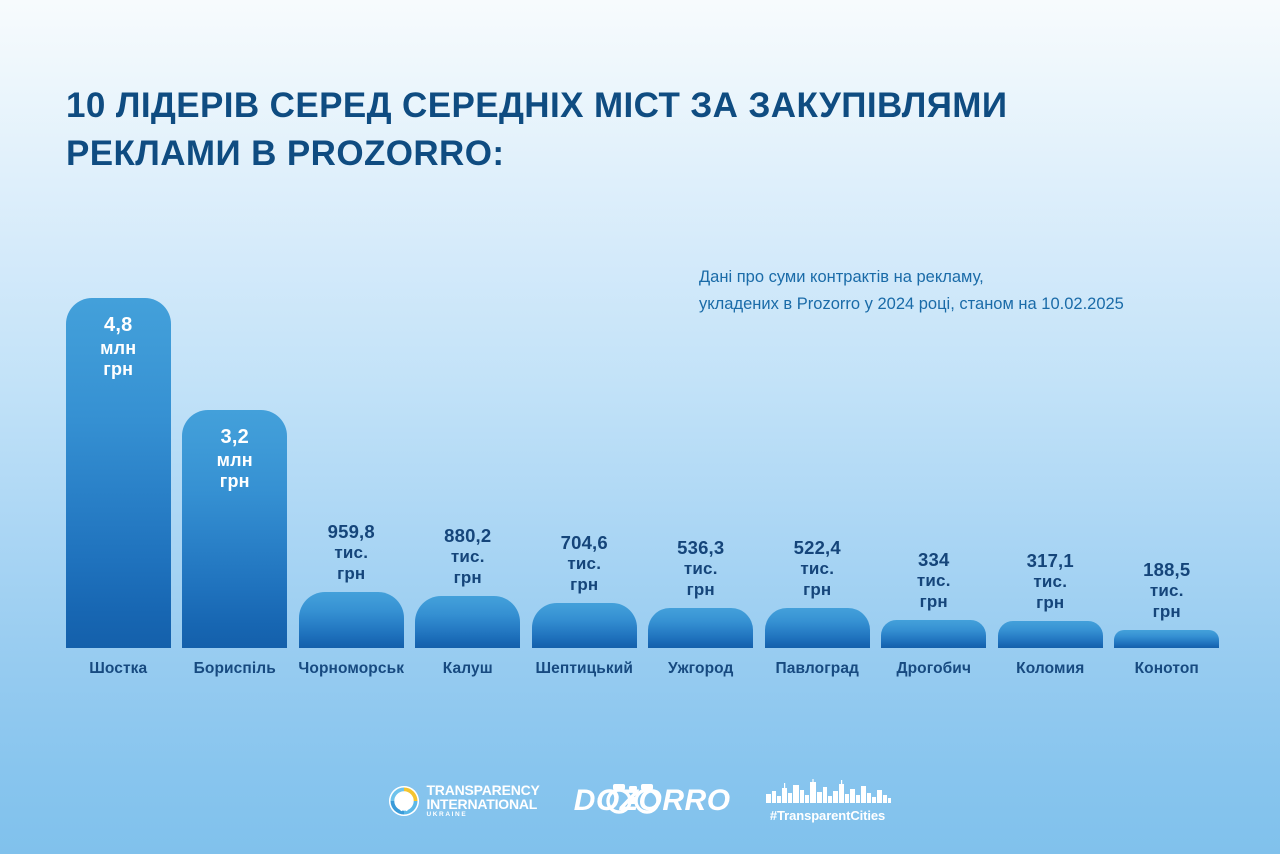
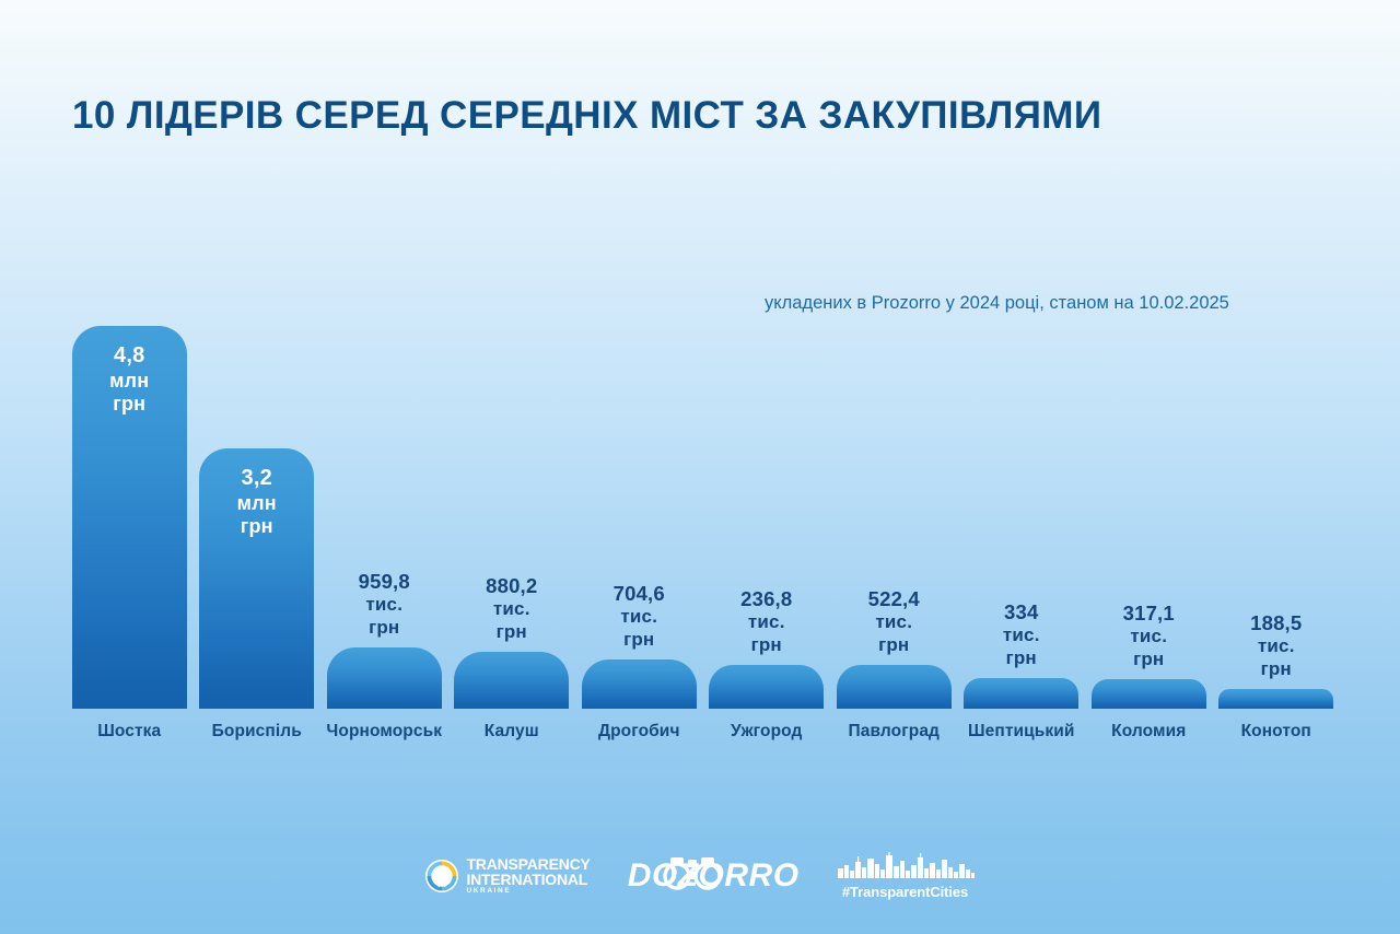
  10 ЛІДЕРІВ СЕРЕД СЕРЕДНІХ МІСТ ЗА ЗАКУПІВЛЯМИ
- РЕКЛАМИ В PROZORRO:
- Дані про суми контрактів на рекламу,
  укладених в Prozorro у 2024 році, станом на 10.02.2025
  4,8
  млн
  грн
  3,2
  млн
  грн
  959,8
  тис.
  грн
  880,2
  тис.
  грн
  704,6
  тис.
  грн
- 536,3
+ 236,8
  тис.
  грн
  522,4
  тис.
  грн
  334
  тис.
  грн
  317,1
  тис.
  грн
  188,5
  тис.
  грн
  Шостка
  Бориспіль
  Чорноморськ
  Калуш
- Шептицький
+ Дрогобич
  Ужгород
  Павлоград
- Дрогобич
+ Шептицький
  Коломия
  Конотоп
  TRANSPARENCY
  INTERNATIONAL
  DORRO
  #TransparentCities
